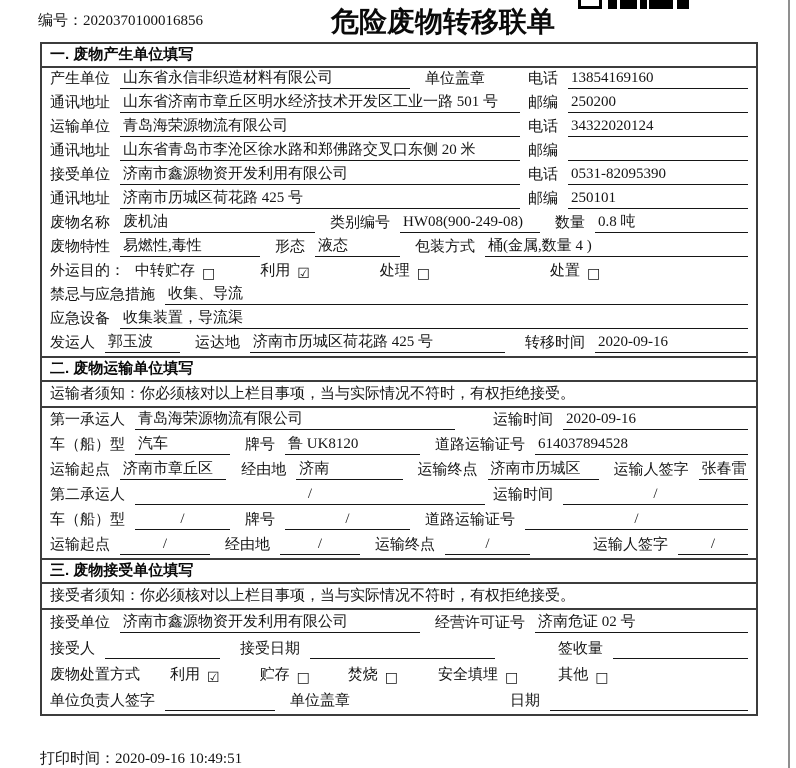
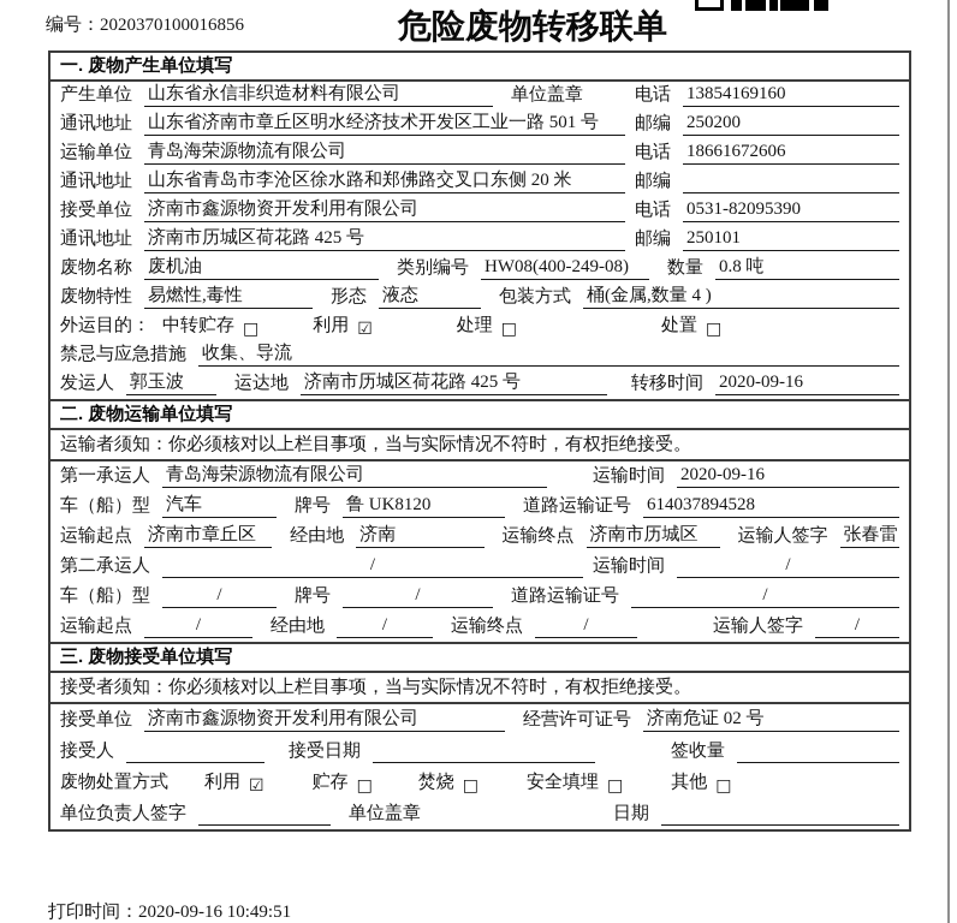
  编号：2020370100016856
  危险废物转移联单
  一. 废物产生单位填写
  产生单位
  山东省永信非织造材料有限公司
  单位盖章
  电话
  13854169160
  通讯地址
  山东省济南市章丘区明水经济技术开发区工业一路 501 号
  邮编
  250200
  运输单位
  青岛海荣源物流有限公司
  电话
- 34322020124
+ 18661672606
  通讯地址
  山东省青岛市李沧区徐水路和郑佛路交叉口东侧 20 米
  邮编
  接受单位
  济南市鑫源物资开发利用有限公司
  电话
  0531-82095390
  通讯地址
  济南市历城区荷花路 425 号
  邮编
  250101
  废物名称
  废机油
  类别编号
- HW08(900-249-08)
+ HW08(400-249-08)
  数量
  0.8 吨
  废物特性
  易燃性,毒性
  形态
  液态
  包装方式
  桶(金属,数量 4 )
  外运目的：
  中转贮存
  □
  利用
  ☑
  处理
  □
  处置
  □
  禁忌与应急措施
  收集、导流
- 应急设备
- 收集装置，导流渠
  发运人
  郭玉波
  运达地
  济南市历城区荷花路 425 号
  转移时间
  2020-09-16
  二. 废物运输单位填写
  运输者须知：你必须核对以上栏目事项，当与实际情况不符时，有权拒绝接受。
  第一承运人
  青岛海荣源物流有限公司
  运输时间
  2020-09-16
  车（船）型
  汽车
  牌号
  鲁 UK8120
  道路运输证号
  614037894528
  运输起点
  济南市章丘区
  经由地
  济南
  运输终点
  济南市历城区
  运输人签字
  张春雷
  第二承运人
  /
  运输时间
  /
  车（船）型
  /
  牌号
  /
  道路运输证号
  /
  运输起点
  /
  经由地
  /
  运输终点
  /
  运输人签字
  /
  三. 废物接受单位填写
  接受者须知：你必须核对以上栏目事项，当与实际情况不符时，有权拒绝接受。
  接受单位
  济南市鑫源物资开发利用有限公司
  经营许可证号
  济南危证 02 号
  接受人
  接受日期
  签收量
  废物处置方式
  利用
  ☑
  贮存
  □
  焚烧
  □
  安全填埋
  □
  其他
  □
  单位负责人签字
  单位盖章
  日期
  打印时间：2020-09-16 10:49:51
